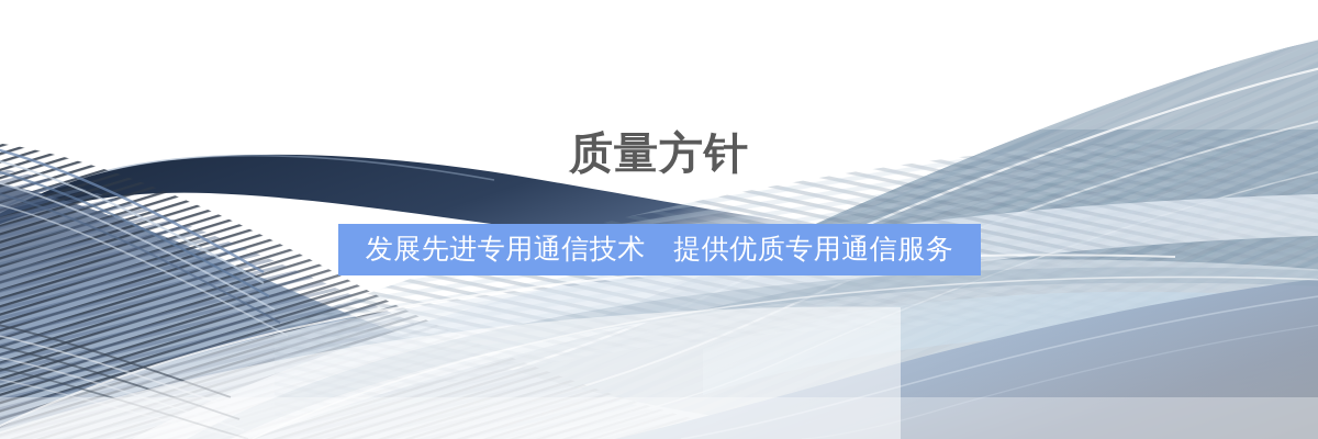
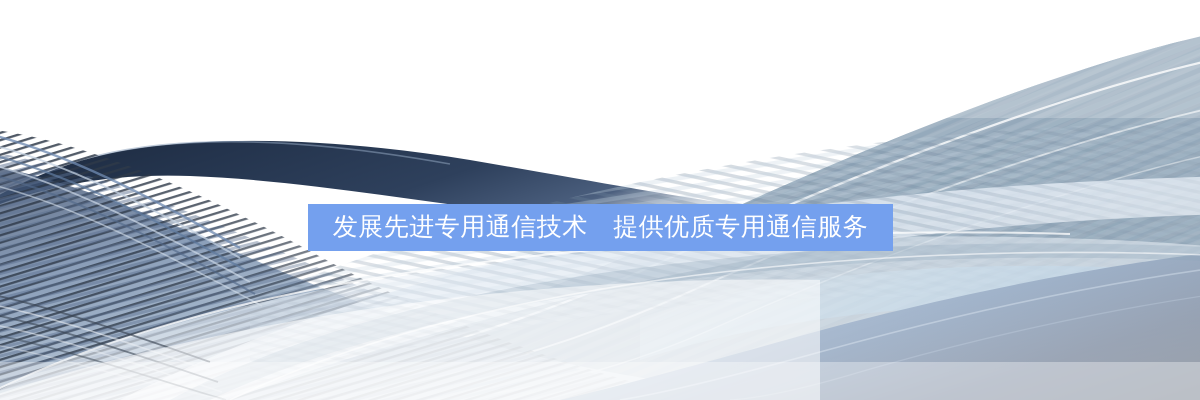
- 质量方针
  发展先进专用通信技术 提供优质专用通信服务
